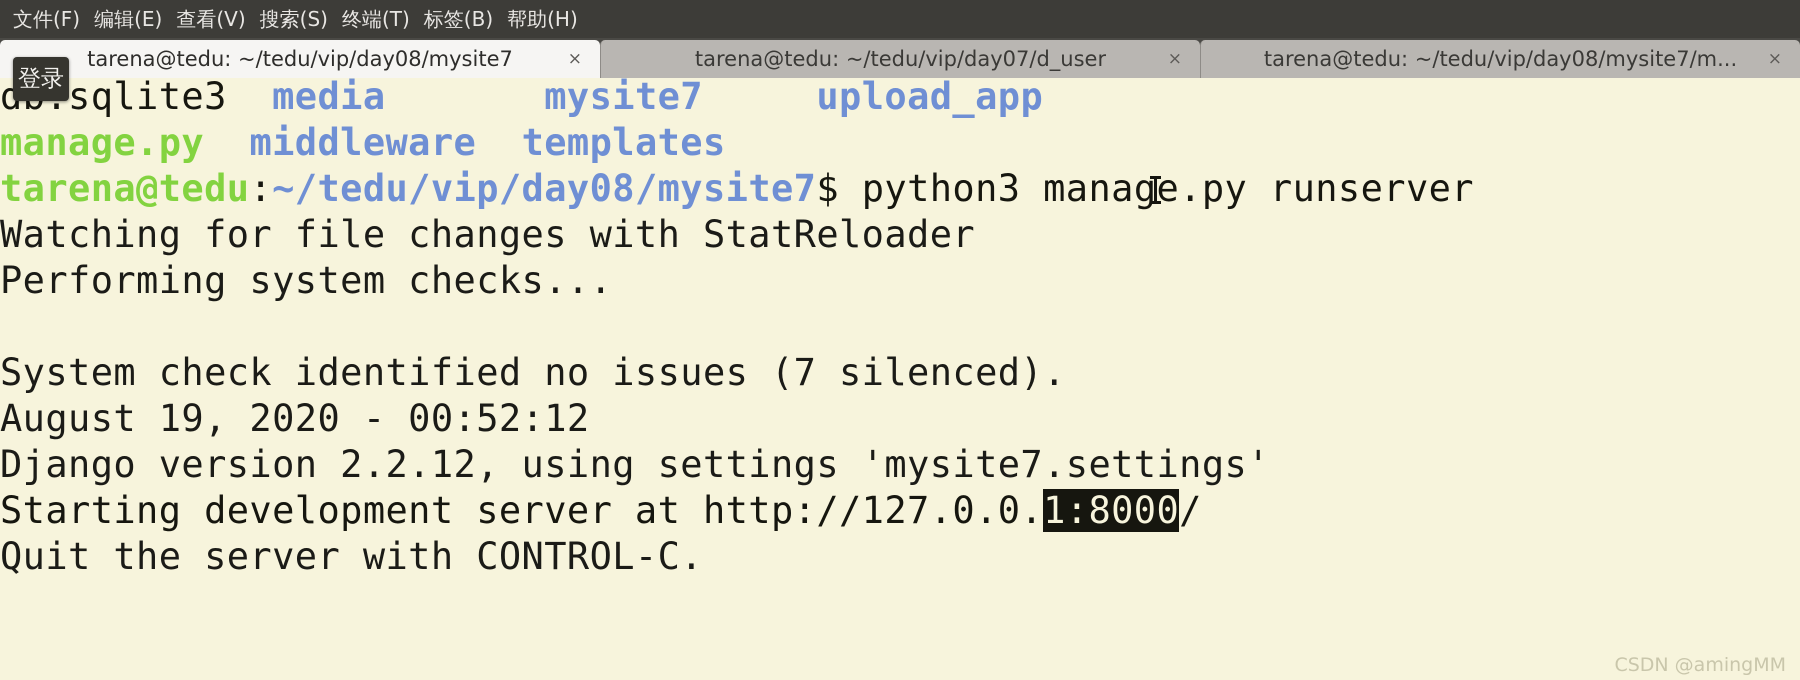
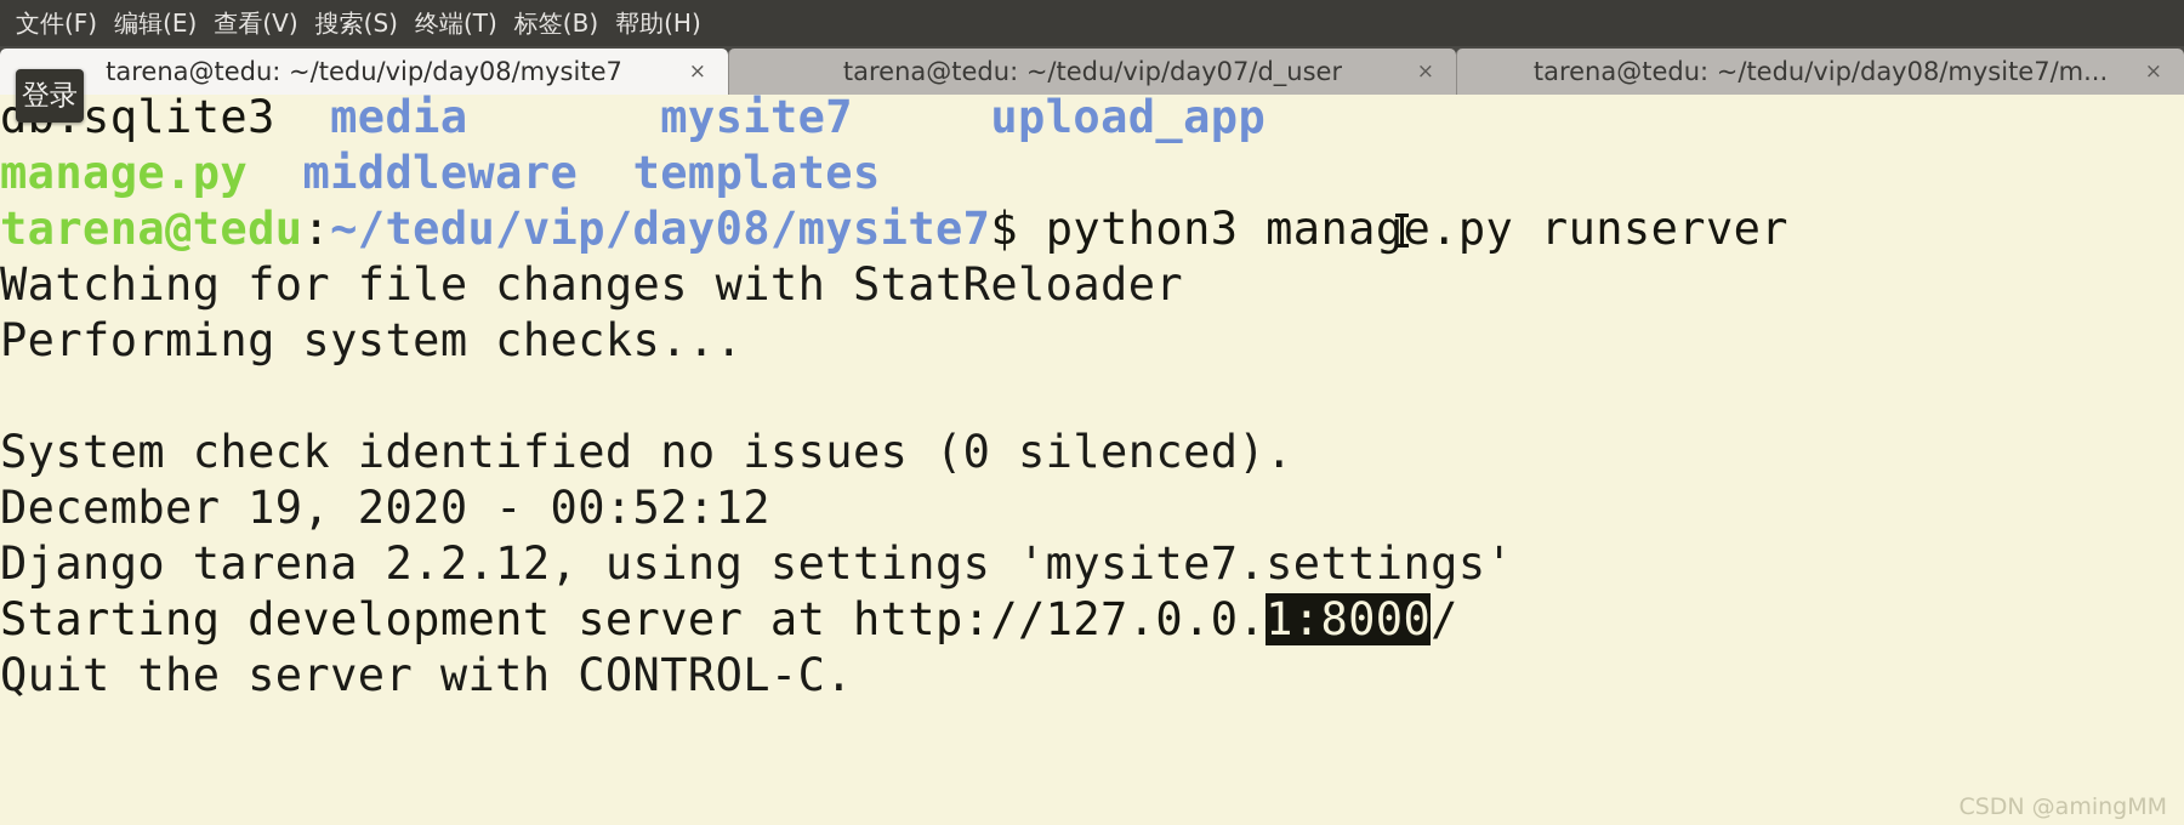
  文件(F)
  编辑(E)
  查看(V)
  搜索(S)
  终端(T)
  标签(B)
  帮助(H)
  tarena@tedu: ~/tedu/vip/day08/mysite7
  ×
  tarena@tedu: ~/tedu/vip/day07/d_user
  ×
  tarena@tedu: ~/tedu/vip/day08/mysite7/m...
  ×
  登录
  dsqlite3 media mysite7 upload_app
  manage.py middleware templates
  tarena@tedu:~/tedu/vip/day08/mysite7$ python3 manage.py runserver
  Watching for file changes with StatReloader
  Performing system checks...
- System check identified no issues (7 silenced).
+ System check identified no issues (0 silenced).
- August 19, 2020 - 00:52:12
+ December 19, 2020 - 00:52:12
- Django version 2.2.12, using settings 'mysite7.settings'
+ Django tarena 2.2.12, using settings 'mysite7.settings'
  Starting development server at http://127.0.0.1:8000/
  Quit the server with CONTROL-C.
  CSDN @amingMM
